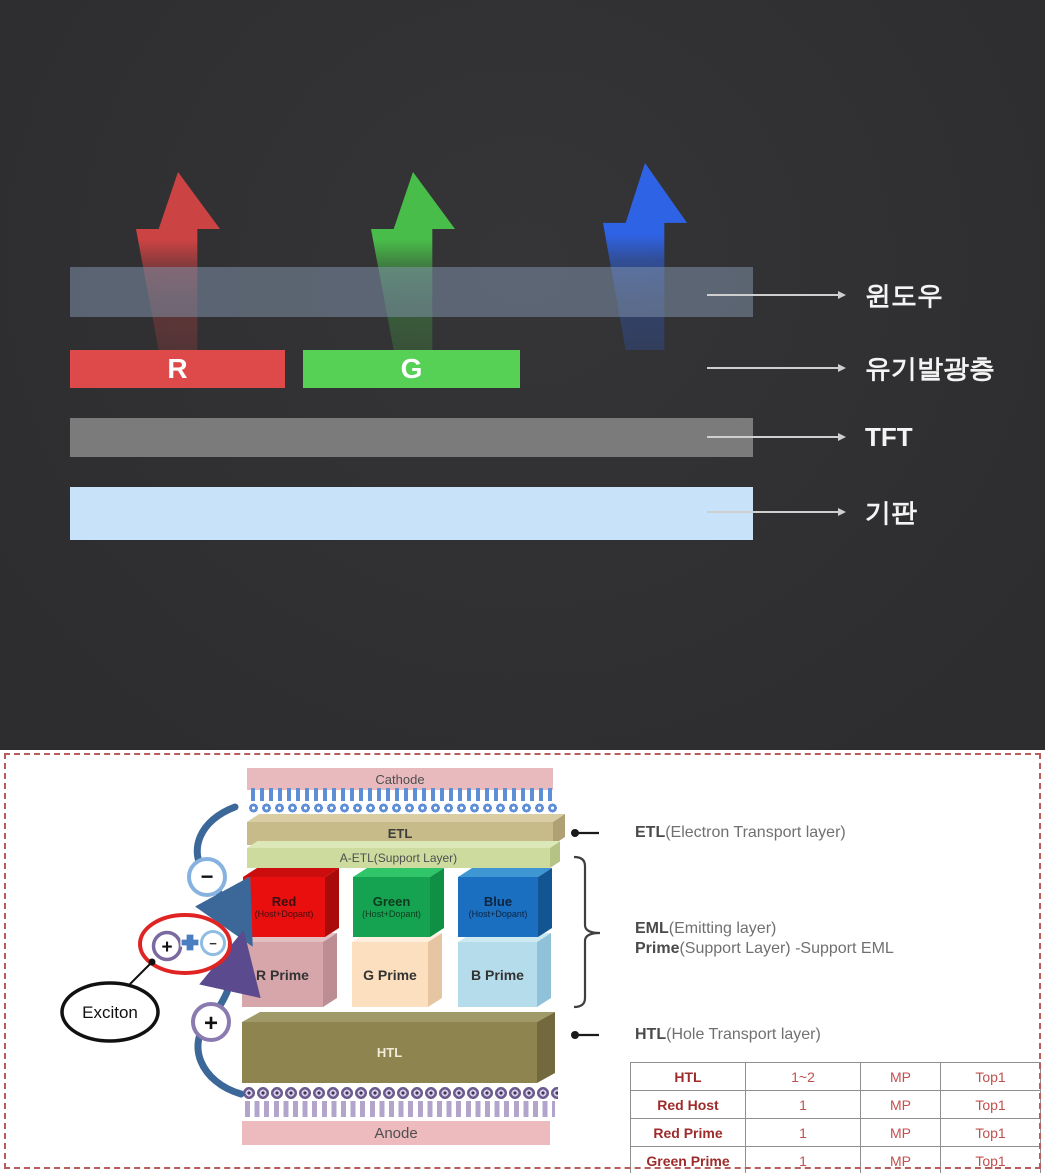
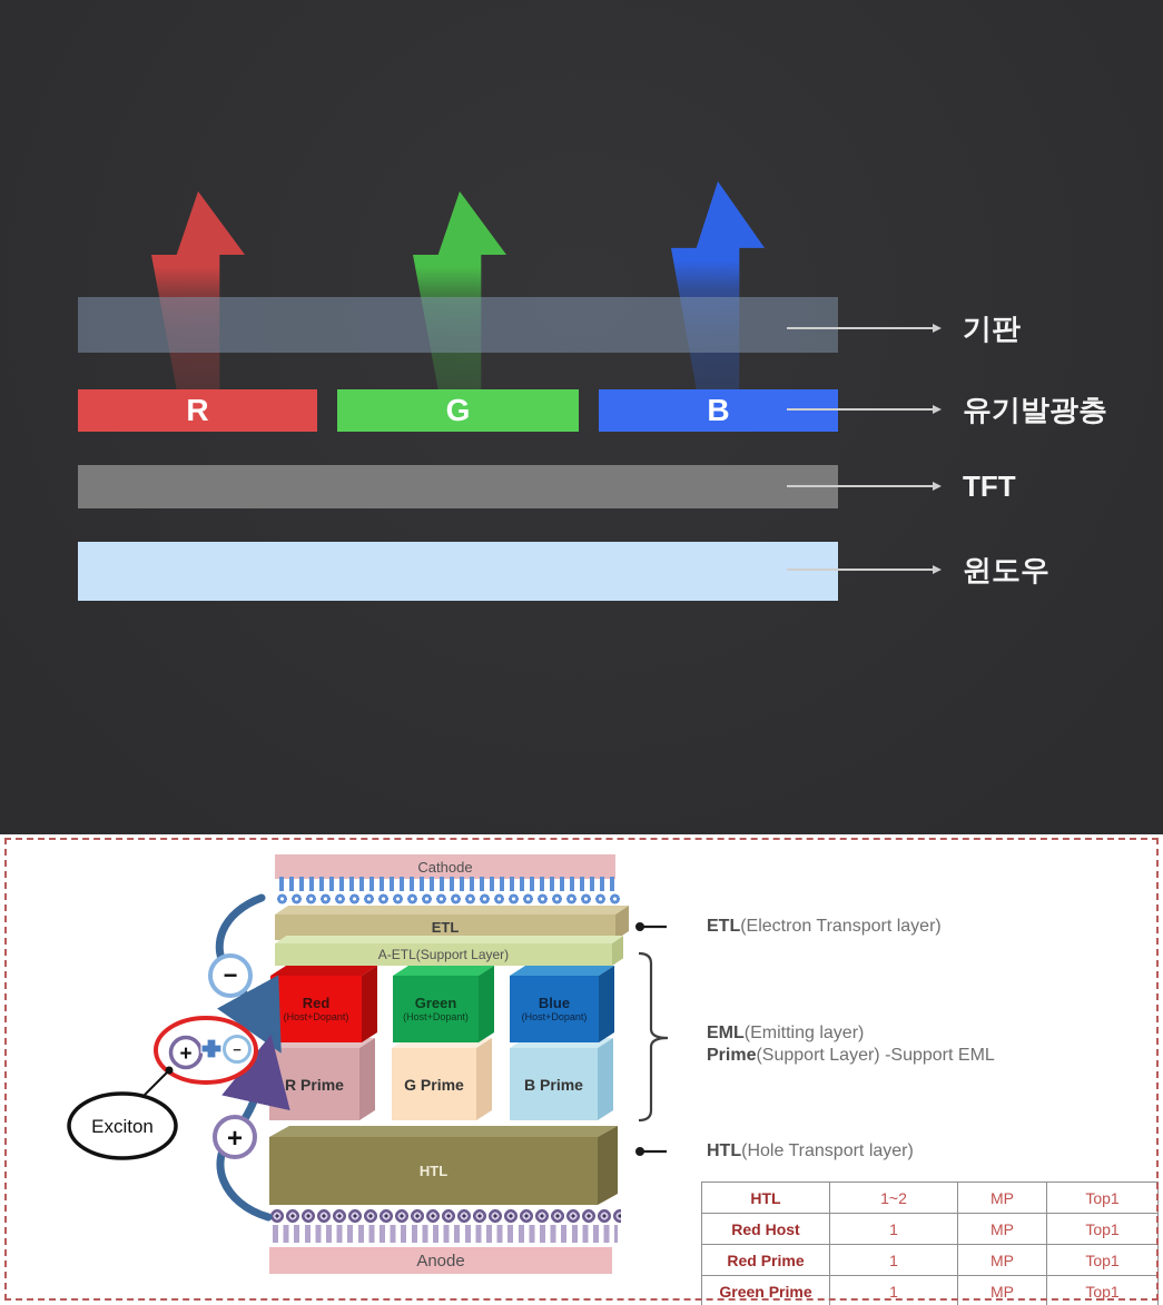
  R
  G
+ B
- 윈도우
+ 기판
  유기발광층
  TFT
- 기판
+ 윈도우
  Cathode
  ETL
  A-ETL(Support Layer)
  R Prime
  G Prime
  B Prime
  Red
  (Host+Dopant)
  Green
  (Host+Dopant)
  Blue
  (Host+Dopant)
  HTL
  Anode
  −
  +
  +
  −
  Exciton
  ETL(Electron Transport layer)
  EML(Emitting layer)
  Prime(Support Layer) -Support EML
  HTL(Hole Transport layer)
  HTL	1~2	MP	Top1
  Red Host	1	MP	Top1
  Red Prime	1	MP	Top1
  Green Prime	1	MP	Top1
